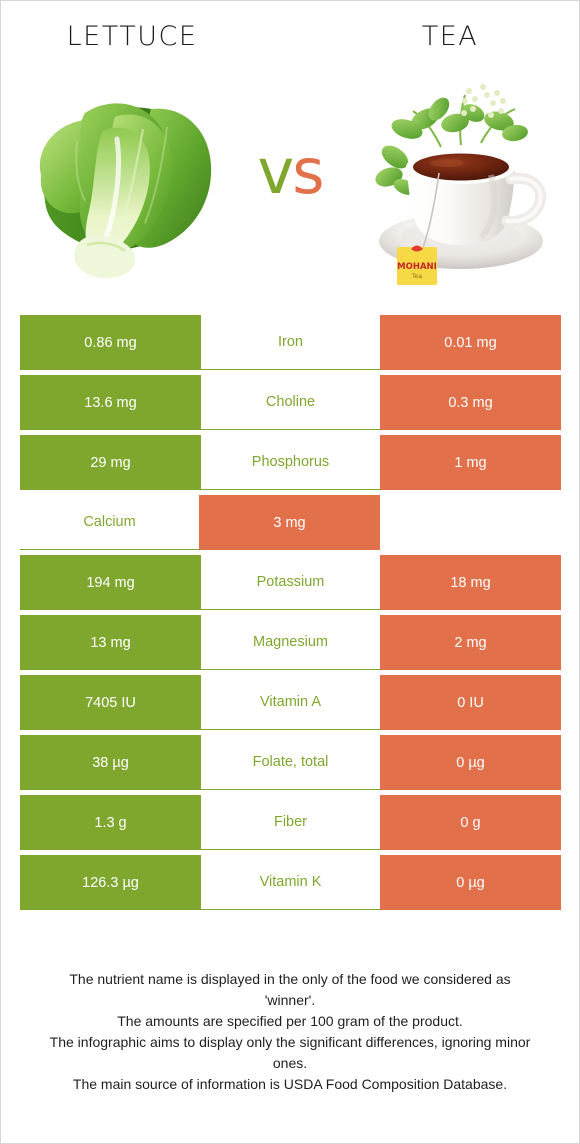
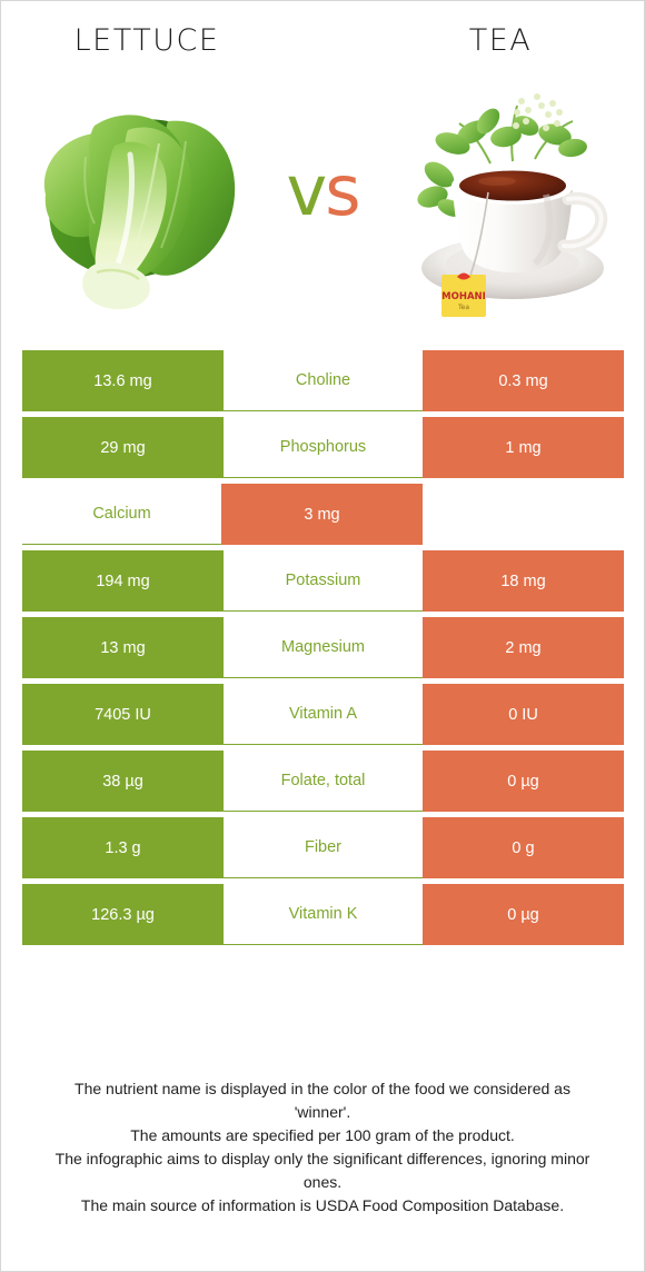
  LETTUCE
  TEA
  vs
  MOHANI
- 0.86 mg
- Iron
- 0.01 mg
  13.6 mg
  Choline
  0.3 mg
  29 mg
  Phosphorus
  1 mg
  Calcium
  3 mg
  194 mg
  Potassium
  18 mg
  13 mg
  Magnesium
  2 mg
  7405 IU
  Vitamin A
  0 IU
  38 µg
  Folate, total
  0 µg
  1.3 g
  Fiber
  0 g
  126.3 µg
  Vitamin K
  0 µg
- The nutrient name is displayed in the only of the food we considered as
+ The nutrient name is displayed in the color of the food we considered as
  'winner'.
  The amounts are specified per 100 gram of the product.
  The infographic aims to display only the significant differences, ignoring minor
  ones.
  The main source of information is USDA Food Composition Database.
